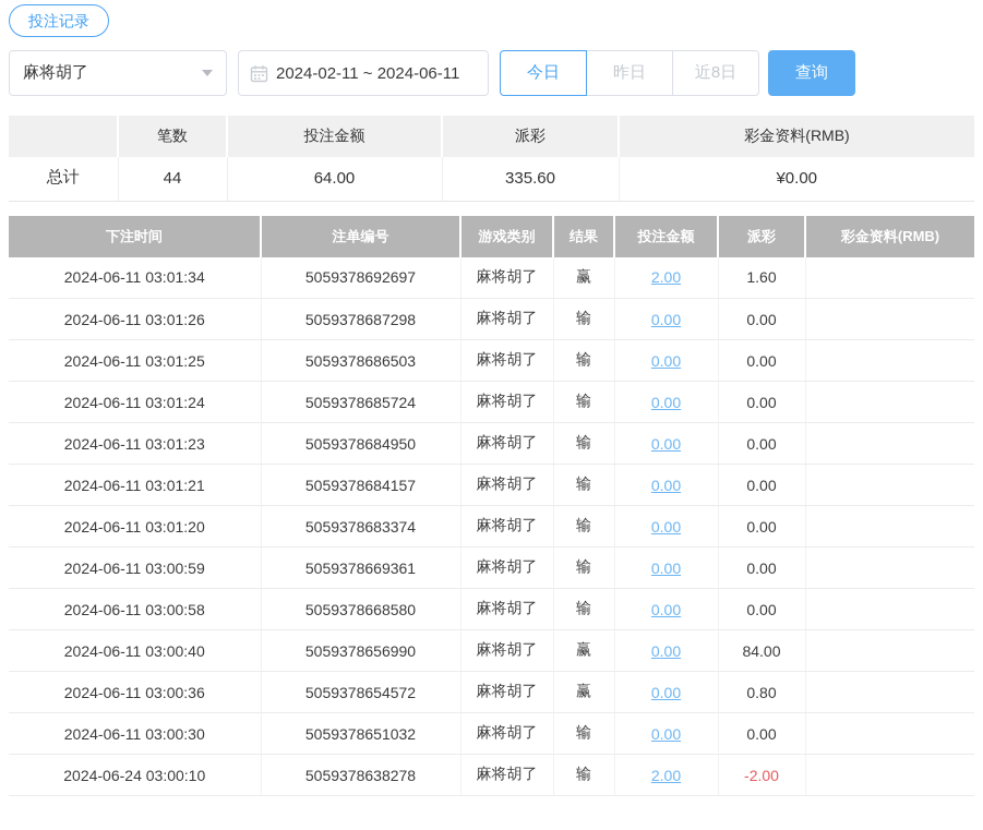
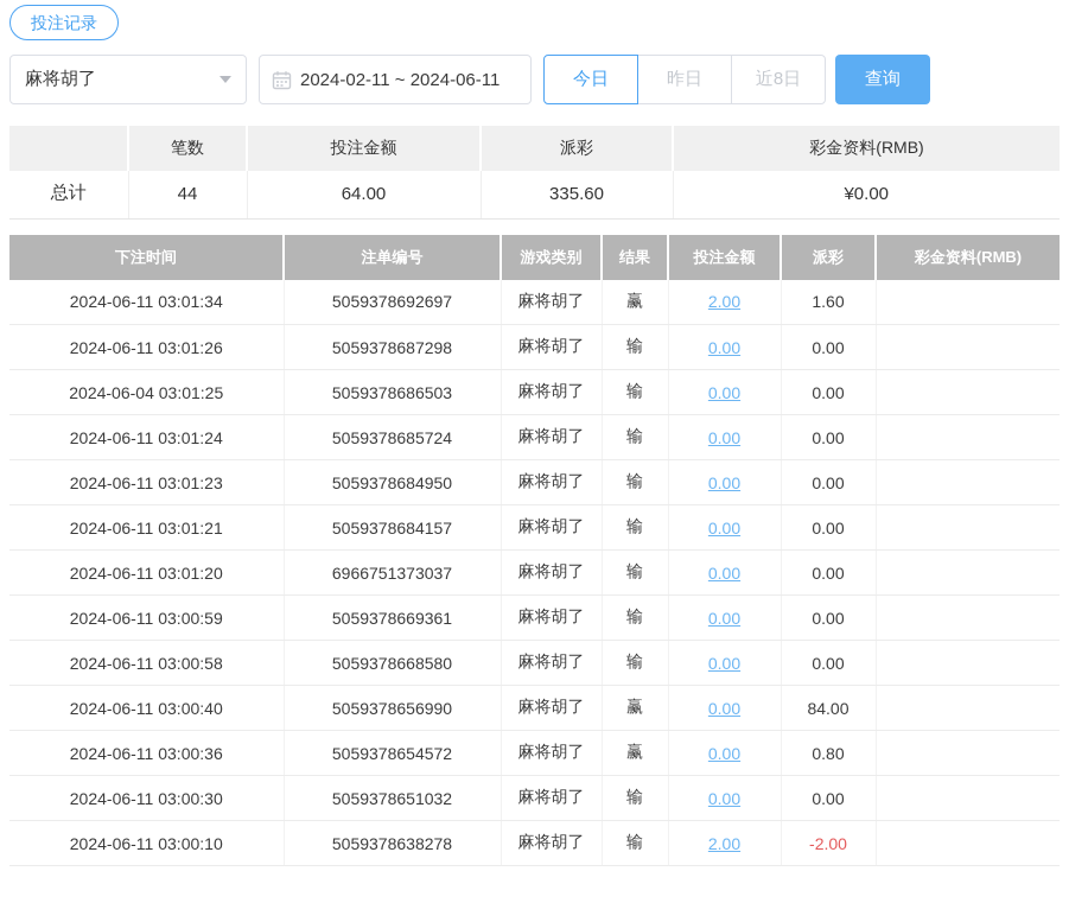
  投注记录
  麻将胡了
  2024-02-11 ~ 2024-06-11
  今日
  昨日
  近8日
  查询
  	笔数	投注金额	派彩	彩金资料(RMB)
  总计	44	64.00	335.60	¥0.00
  下注时间	注单编号	游戏类别	结果	投注金额	派彩	彩金资料(RMB)
  2024-06-11 03:01:34	5059378692697	麻将胡了	赢	2.00	1.60
  2024-06-11 03:01:26	5059378687298	麻将胡了	输	0.00	0.00
- 2024-06-11 03:01:25	5059378686503	麻将胡了	输	0.00	0.00
+ 2024-06-04 03:01:25	5059378686503	麻将胡了	输	0.00	0.00
  2024-06-11 03:01:24	5059378685724	麻将胡了	输	0.00	0.00
  2024-06-11 03:01:23	5059378684950	麻将胡了	输	0.00	0.00
  2024-06-11 03:01:21	5059378684157	麻将胡了	输	0.00	0.00
- 2024-06-11 03:01:20	5059378683374	麻将胡了	输	0.00	0.00
+ 2024-06-11 03:01:20	6966751373037	麻将胡了	输	0.00	0.00
  2024-06-11 03:00:59	5059378669361	麻将胡了	输	0.00	0.00
  2024-06-11 03:00:58	5059378668580	麻将胡了	输	0.00	0.00
  2024-06-11 03:00:40	5059378656990	麻将胡了	赢	0.00	84.00
  2024-06-11 03:00:36	5059378654572	麻将胡了	赢	0.00	0.80
  2024-06-11 03:00:30	5059378651032	麻将胡了	输	0.00	0.00
- 2024-06-24 03:00:10	5059378638278	麻将胡了	输	2.00	-2.00
+ 2024-06-11 03:00:10	5059378638278	麻将胡了	输	2.00	-2.00
